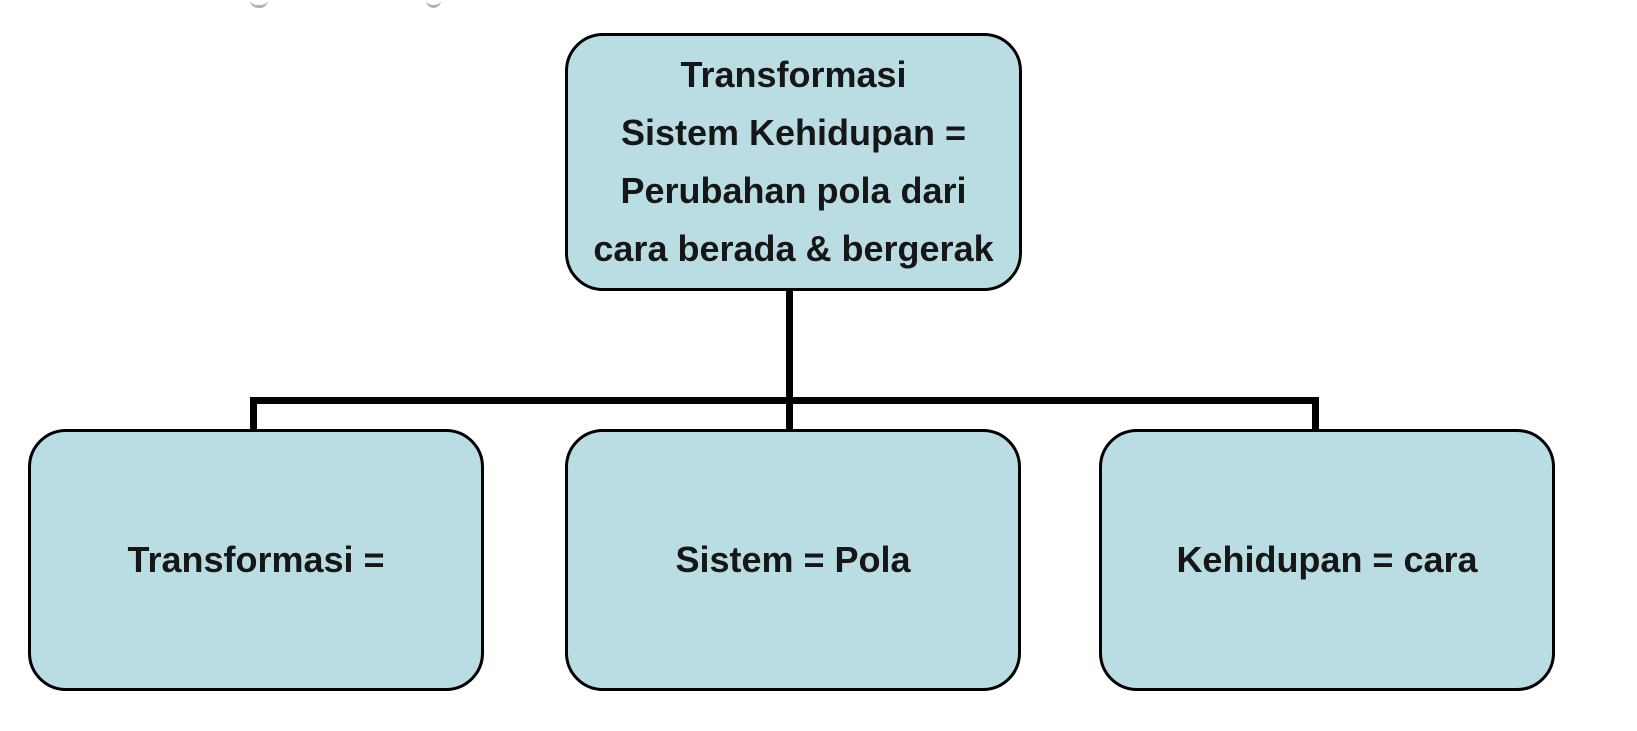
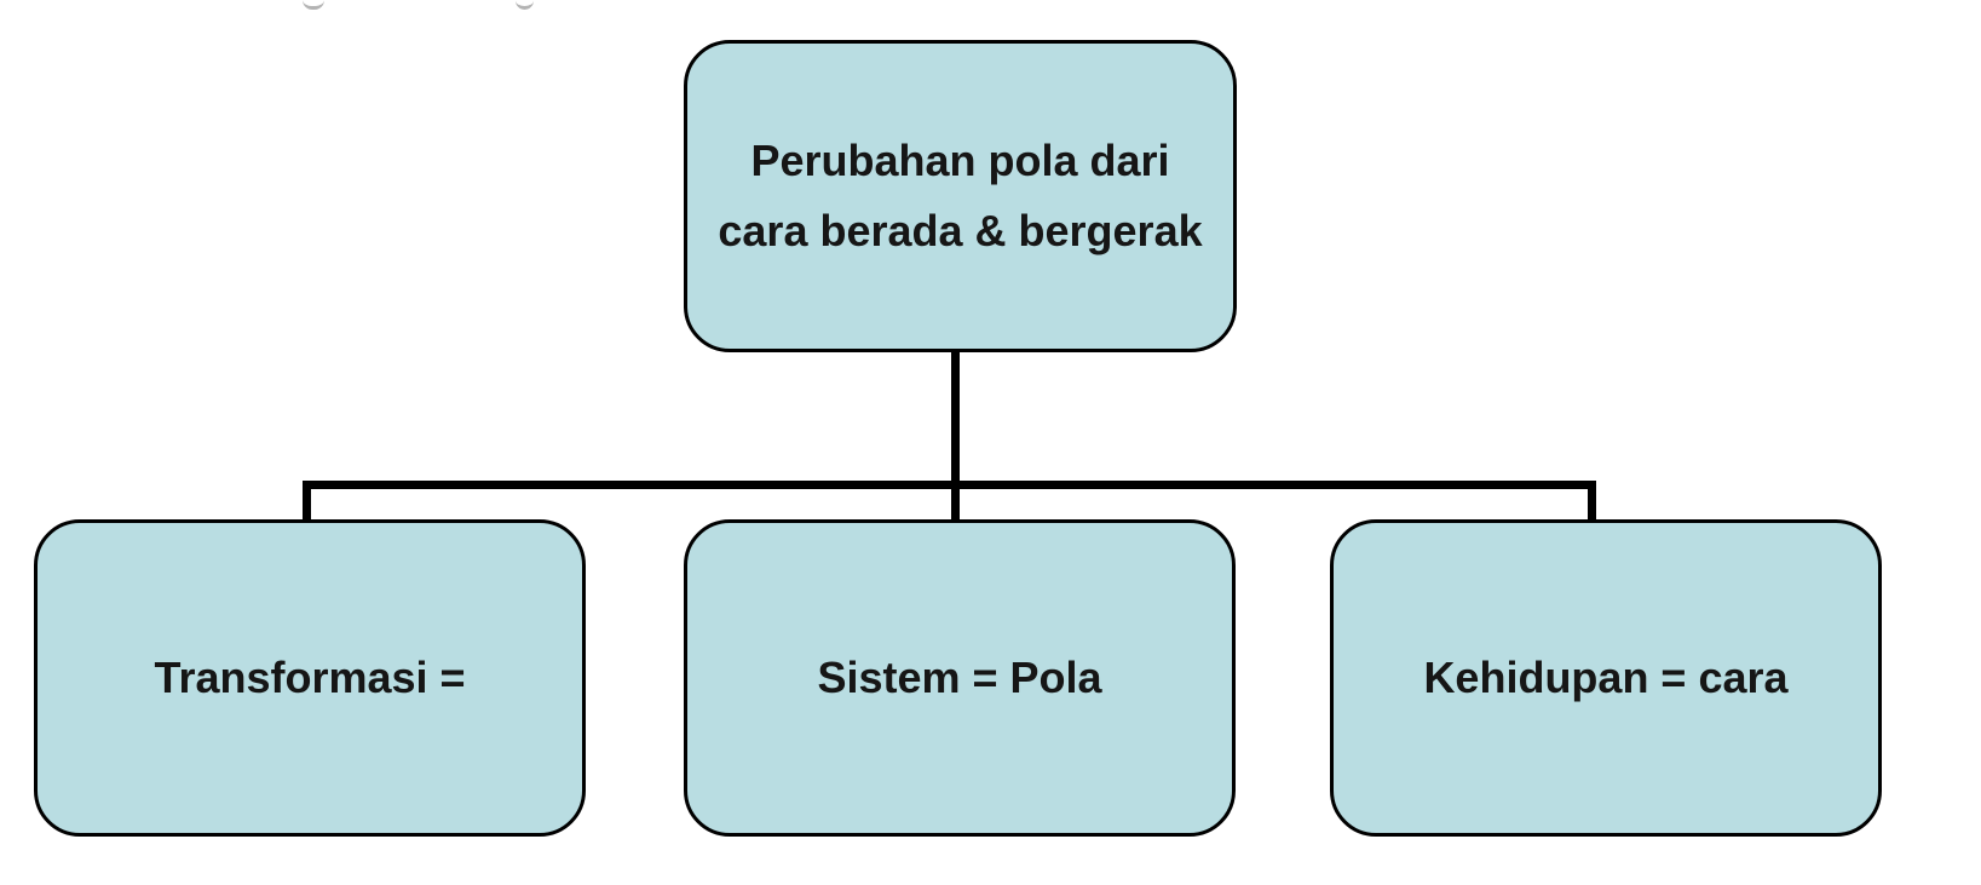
- Transformasi
- Sistem Kehidupan =
  Perubahan pola dari
  cara berada & bergerak
  Transformasi =
  Sistem = Pola
  Kehidupan = cara
